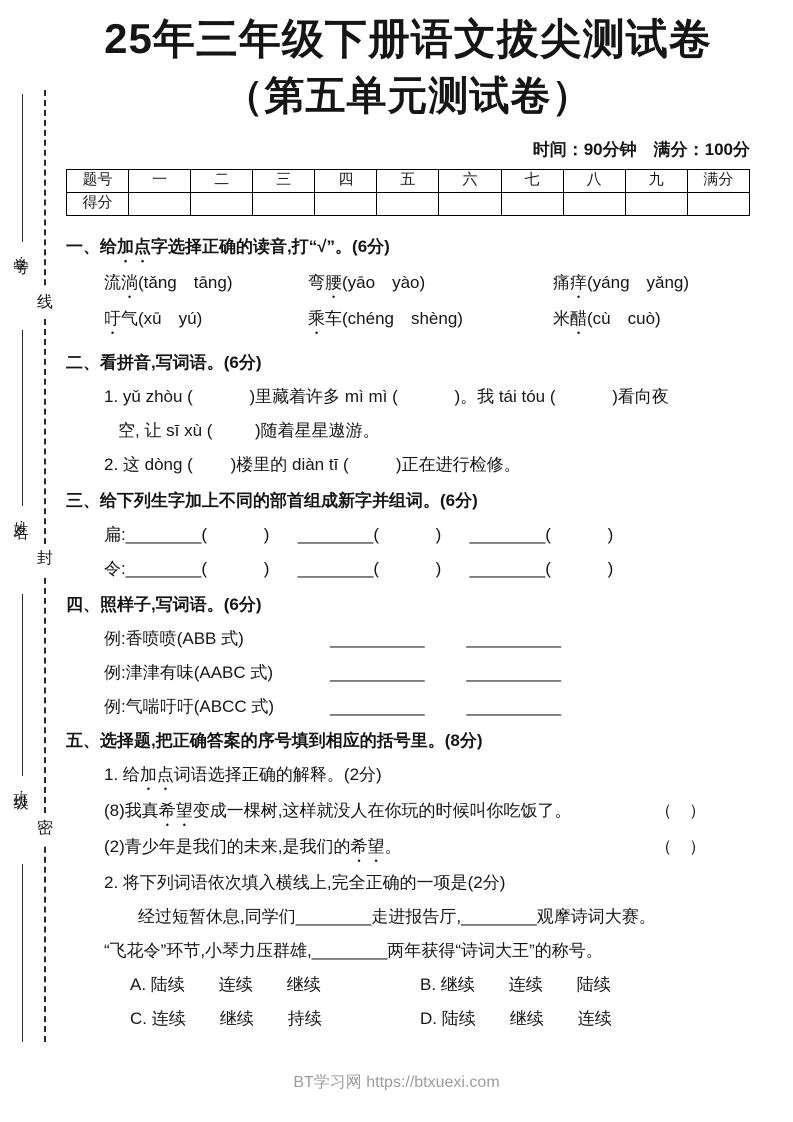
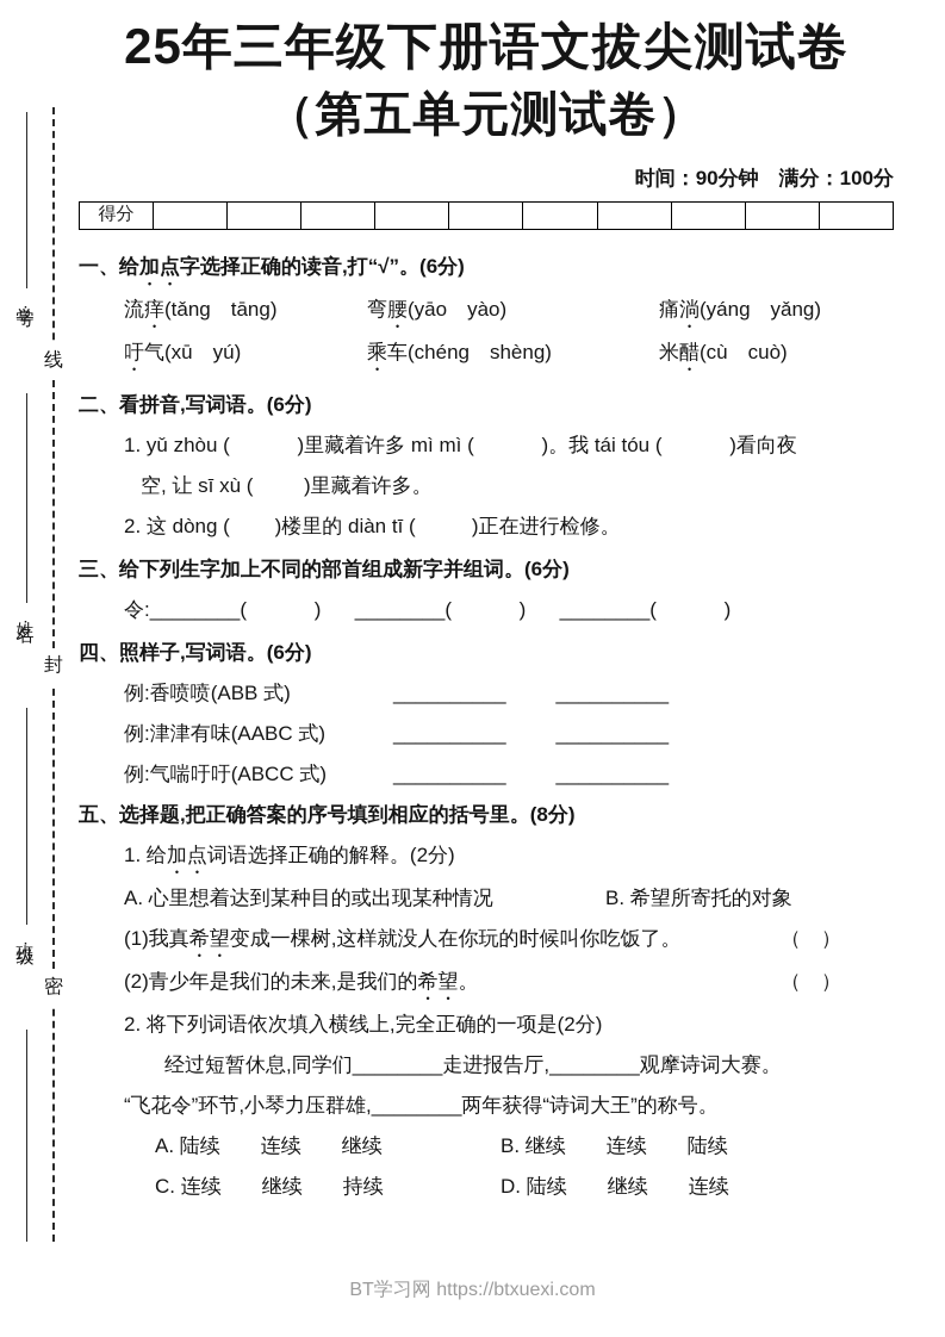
  线
  封
  密
  25年三年级下册语文拔尖测试卷
  （第五单元测试卷）
  时间：90分钟 满分：100分
- 题号	一	二	三	四	五	六	七	八	九	满分
  得分
  一、给加点字选择正确的读音,打“√”。(6分)
- 流淌(tǎng tāng)
+ 流痒(tǎng tāng)
  弯腰(yāo yào)
- 痛痒(yáng yǎng)
+ 痛淌(yáng yǎng)
  吁气(xū yú)
  乘车(chéng shèng)
  米醋(cù cuò)
  二、看拼音,写词语。(6分)
  1. yǔ zhòu ( )里藏着许多 mì mì ( )。我 tái tóu ( )看向夜
- 空, 让 sī xù ( )随着星星遨游。
+ 空, 让 sī xù ( )里藏着许多。
  2. 这 dòng ( )楼里的 diàn tī ( )正在进行检修。
  三、给下列生字加上不同的部首组成新字并组词。(6分)
- 扁:________( ) ________( ) ________( )
  令:________( ) ________( ) ________( )
  四、照样子,写词语。(6分)
  例:香喷喷(ABB 式)
  __________
  __________
  例:津津有味(AABC 式)
  __________
  __________
  例:气喘吁吁(ABCC 式)
  __________
  __________
  五、选择题,把正确答案的序号填到相应的括号里。(8分)
  1. 给加点词语选择正确的解释。(2分)
+ A. 心里想着达到某种目的或出现某种情况
+ B. 希望所寄托的对象
- (8)我真希望变成一棵树,这样就没人在你玩的时候叫你吃饭了。
+ (1)我真希望变成一棵树,这样就没人在你玩的时候叫你吃饭了。
  （ ）
  (2)青少年是我们的未来,是我们的希望。
  （ ）
  2. 将下列词语依次填入横线上,完全正确的一项是(2分)
  经过短暂休息,同学们________走进报告厅,________观摩诗词大赛。
  “飞花令”环节,小琴力压群雄,________两年获得“诗词大王”的称号。
  A. 陆续 连续 继续
  B. 继续 连续 陆续
  C. 连续 继续 持续
  D. 陆续 继续 连续
  BT学习网 https://btxuexi.com
